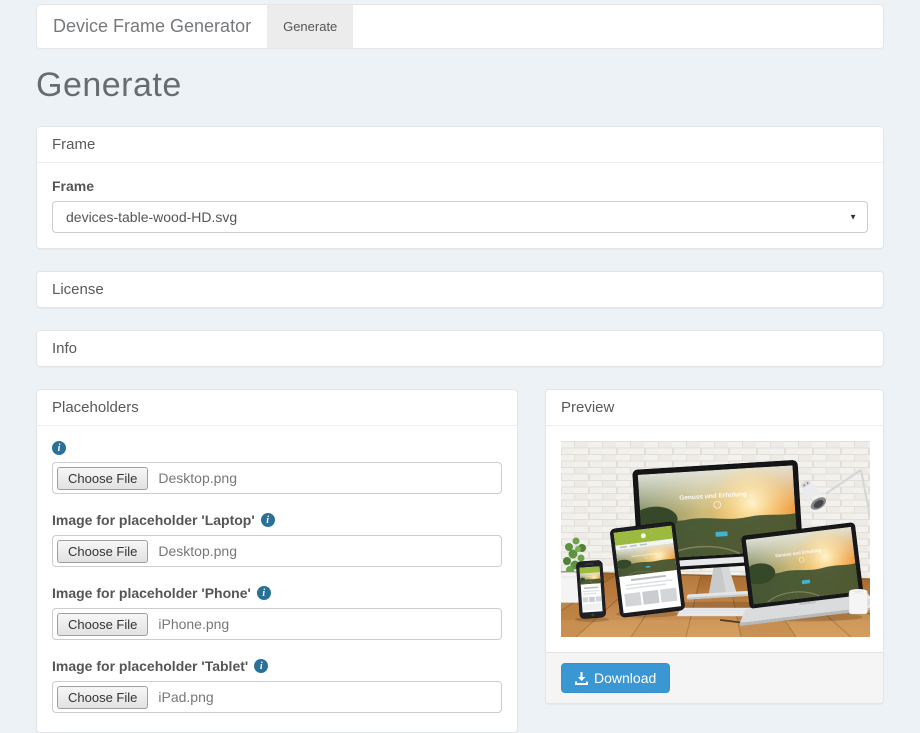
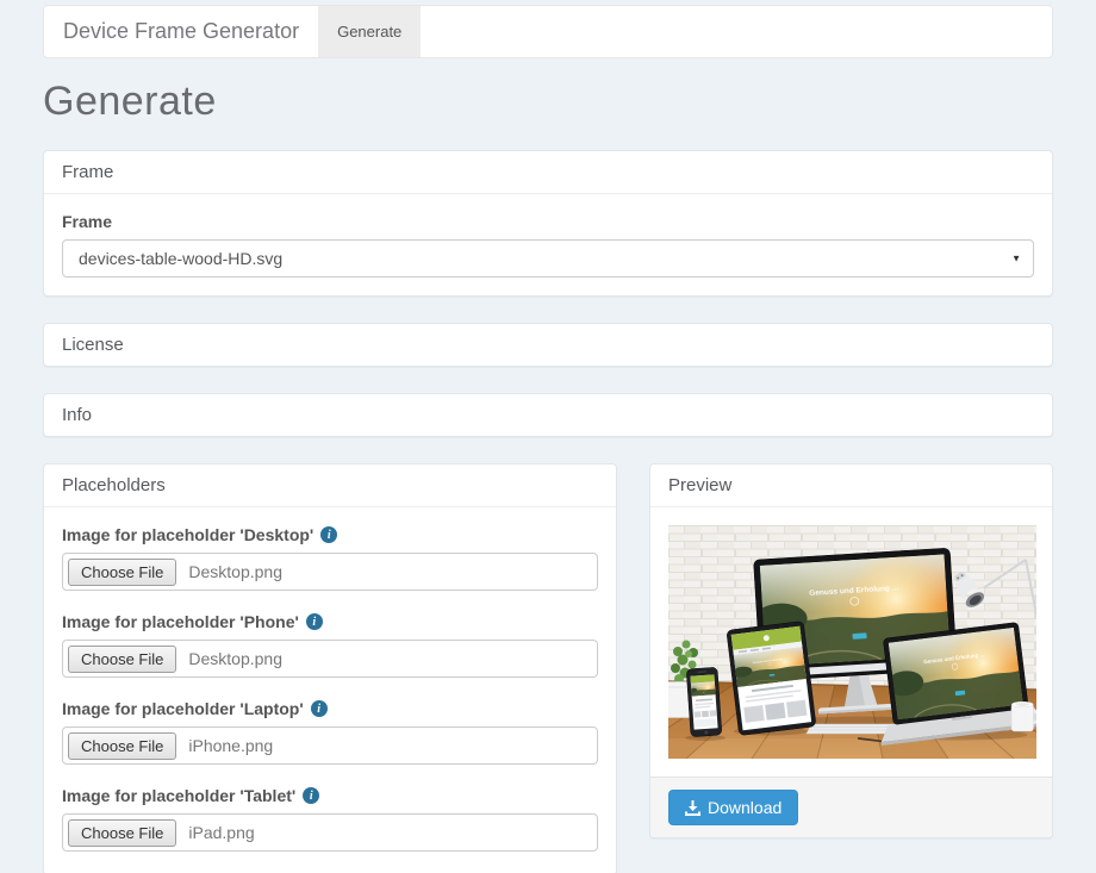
  Device Frame Generator
  Generate
  Generate
  Frame
  Frame
  devices-table-wood-HD.svg
  ▼
  License
  Info
  Placeholders
+ Image for placeholder 'Desktop'
  i
  Choose File
  Desktop.png
- Image for placeholder 'Laptop'
+ Image for placeholder 'Phone'
  i
  Choose File
  Desktop.png
- Image for placeholder 'Phone'
+ Image for placeholder 'Laptop'
  i
  Choose File
  iPhone.png
  Image for placeholder 'Tablet'
  i
  Choose File
  iPad.png
  Preview
  Download
